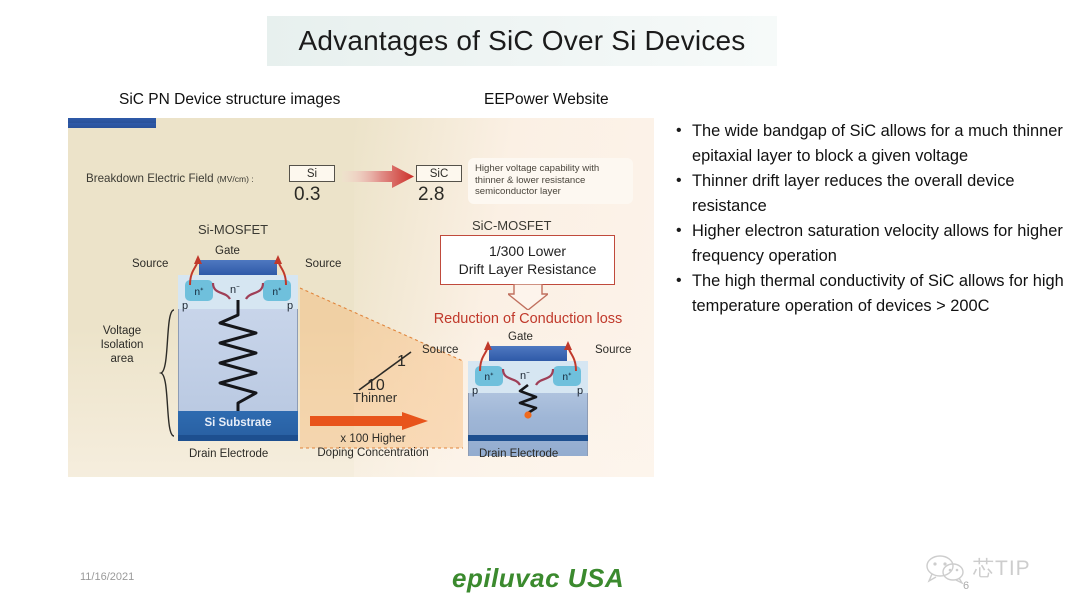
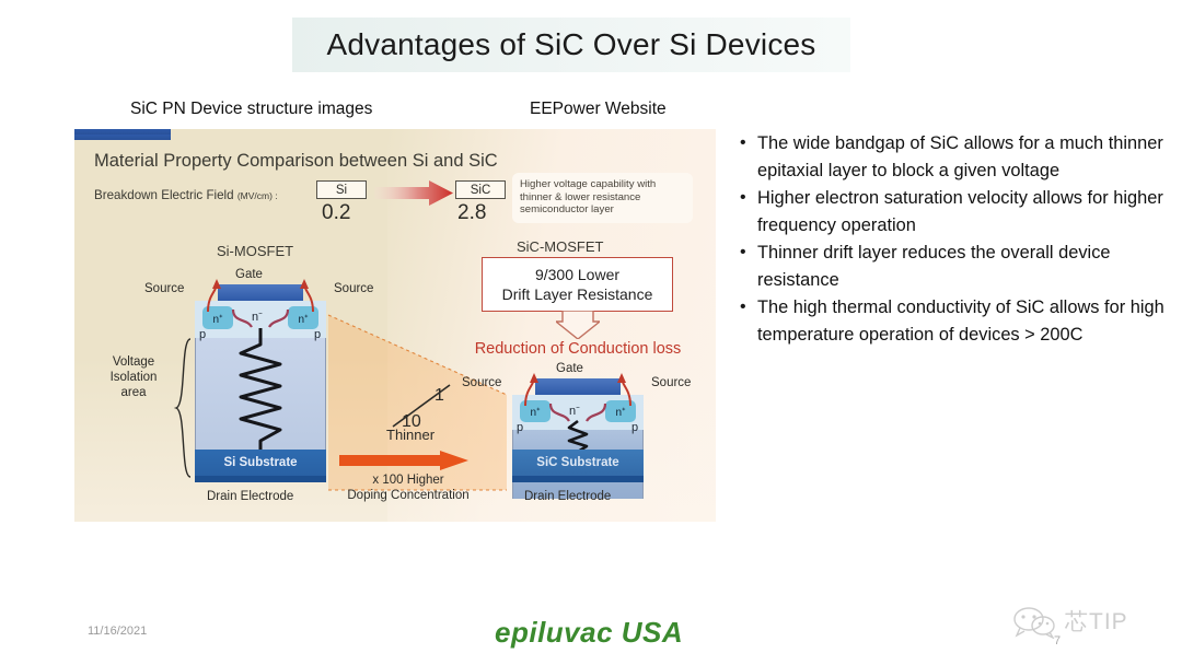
  Advantages of SiC Over Si Devices
  SiC PN Device structure images
  EEPower Website
  •
  The wide bandgap of SiC allows for a much thinner epitaxial layer to block a given voltage
  •
- Thinner drift layer reduces the overall device resistance
+ Higher electron saturation velocity allows for higher frequency operation
  •
- Higher electron saturation velocity allows for higher frequency operation
+ Thinner drift layer reduces the overall device resistance
  •
  The high thermal conductivity of SiC allows for high temperature operation of devices > 200C
+ Material Property Comparison between Si and SiC
  Breakdown Electric Field (MV/cm) :
  Si
- 0.3
+ 0.2
  SiC
  2.8
  Higher voltage capability with thinner & lower resistance semiconductor layer
  Si-MOSFET
  Gate
  n⁺
  n⁺
  n⁻
  p
  p
  Source
  Source
  Si Substrate
  Drain Electrode
  Voltage Isolation area
  1
  10
  Thinner
  x 100 Higher
  Doping Concentration
  SiC-MOSFET
- 1/300 Lower
+ 9/300 Lower
  Drift Layer Resistance
  Reduction of Conduction loss
  Gate
  n⁺
  n⁺
  n⁻
  p
  p
  Source
  Source
+ SiC Substrate
  Drain Electrode
  11/16/2021
  epiluvac USA
  芯TIP
- 6
+ 7
